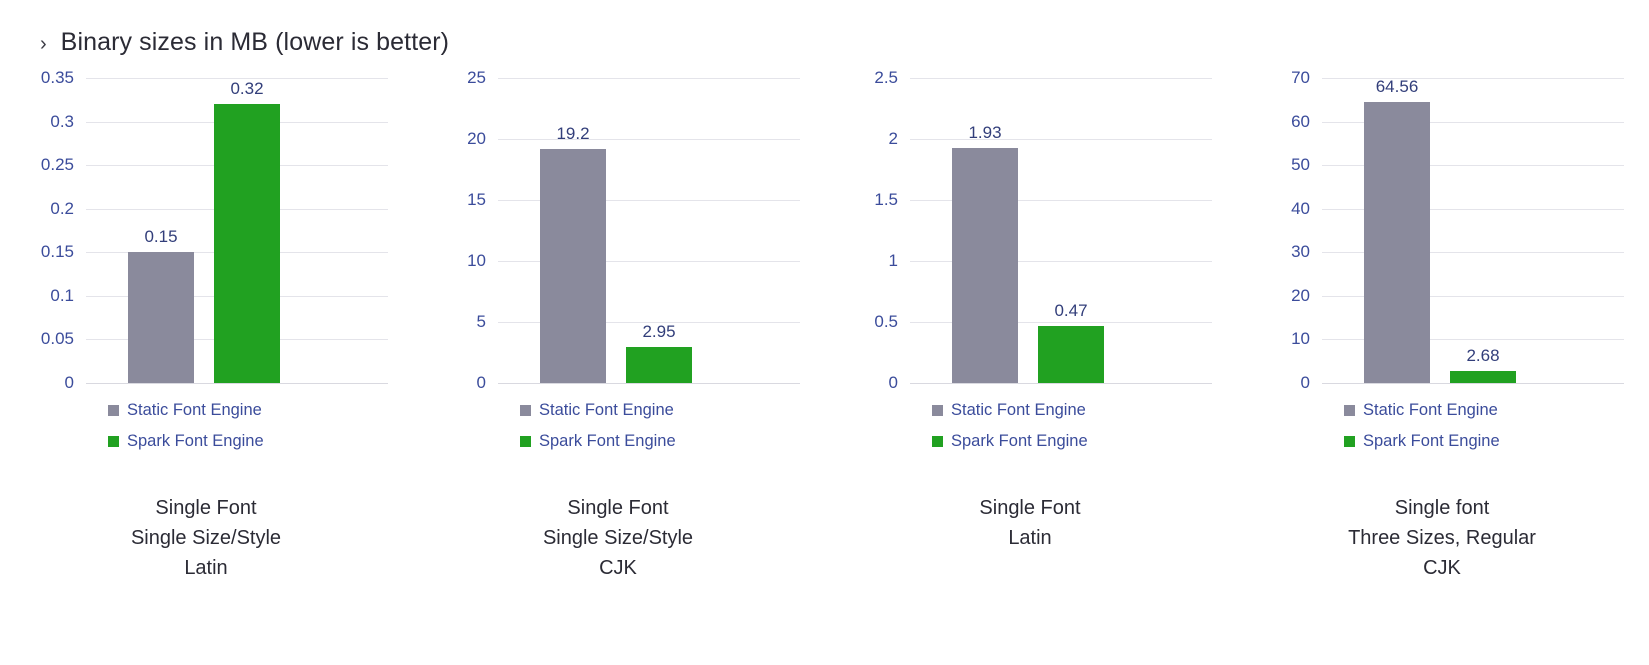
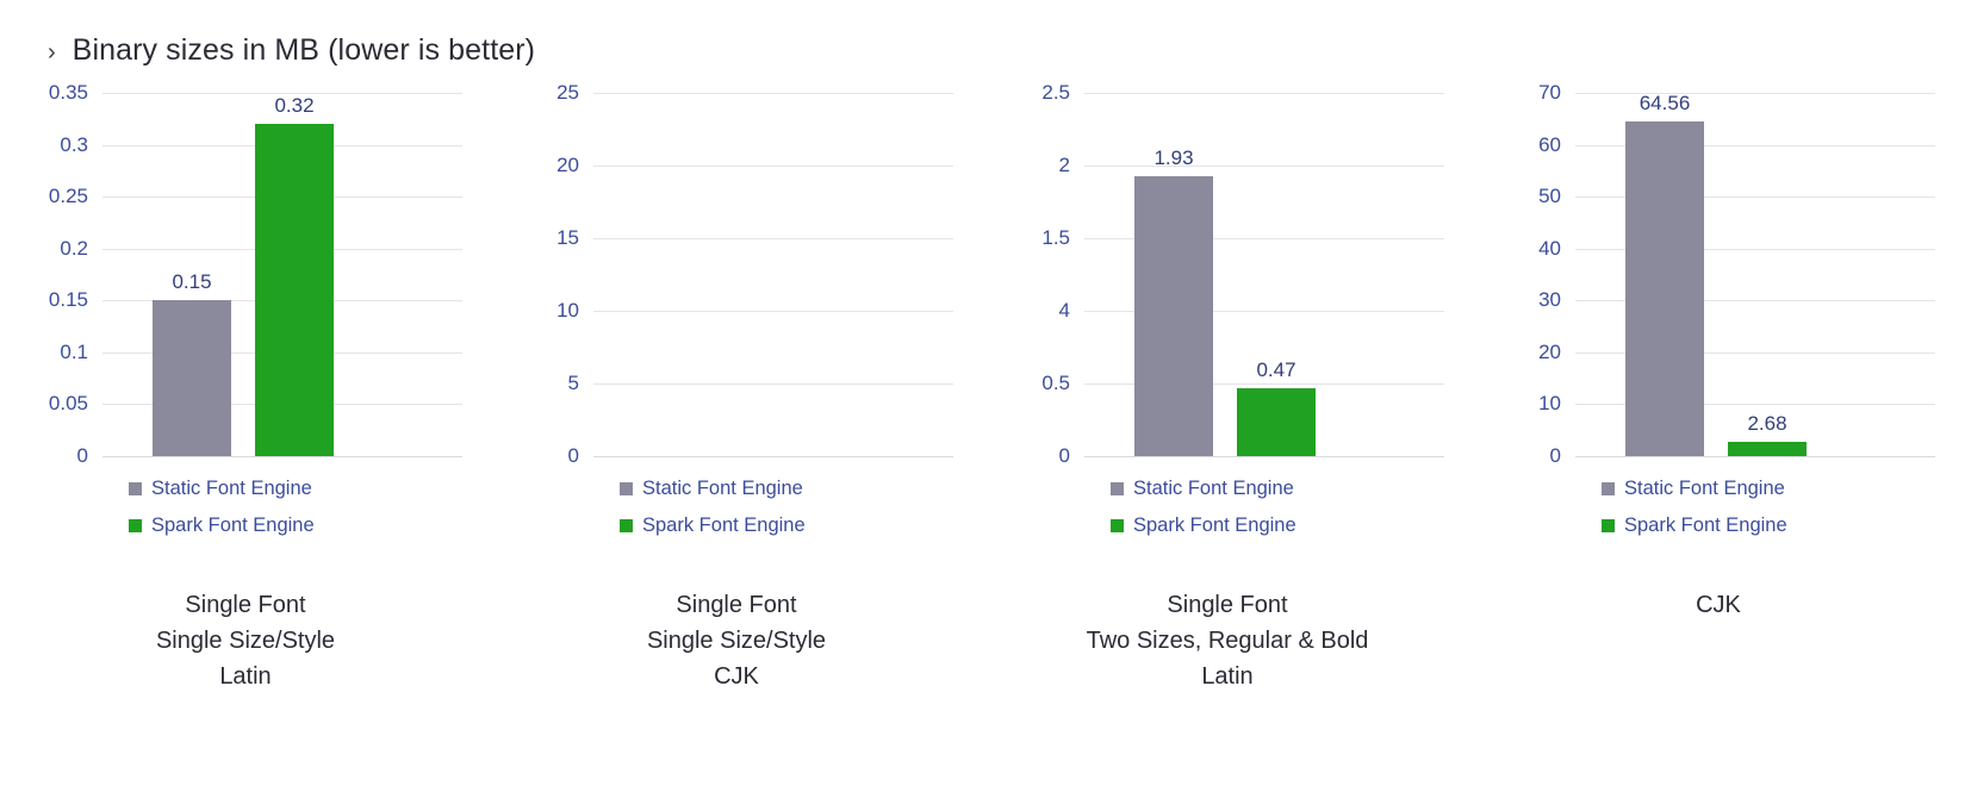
  ›
  Binary sizes in MB (lower is better)
  0.35
  0.3
  0.25
  0.2
  0.15
  0.1
  0.05
  0
  0.15
  0.32
  Static Font Engine
  Spark Font Engine
  Single Font
  Single Size/Style
  Latin
  25
  20
  15
  10
  5
  0
- 19.2
- 2.95
  Static Font Engine
  Spark Font Engine
  Single Font
  Single Size/Style
  CJK
  2.5
  2
  1.5
- 1
+ 4
  0.5
  0
  1.93
  0.47
  Static Font Engine
  Spark Font Engine
  Single Font
+ Two Sizes, Regular & Bold
  Latin
  70
  60
  50
  40
  30
  20
  10
  0
  64.56
  2.68
  Static Font Engine
  Spark Font Engine
- Single font
- Three Sizes, Regular
  CJK
